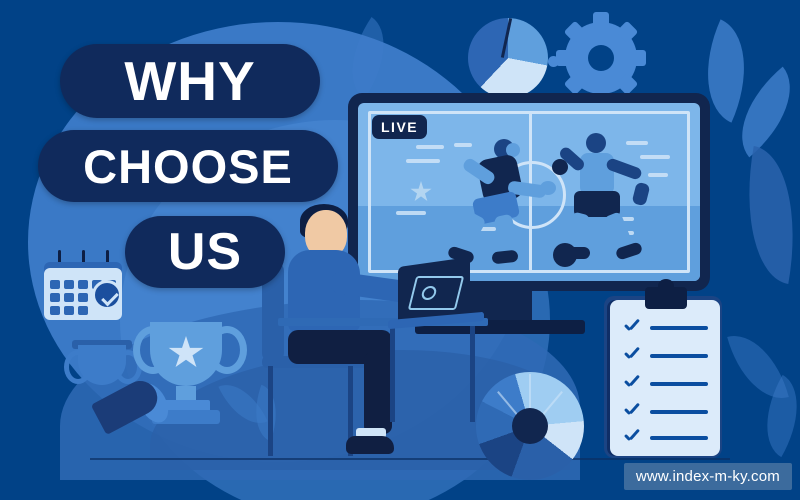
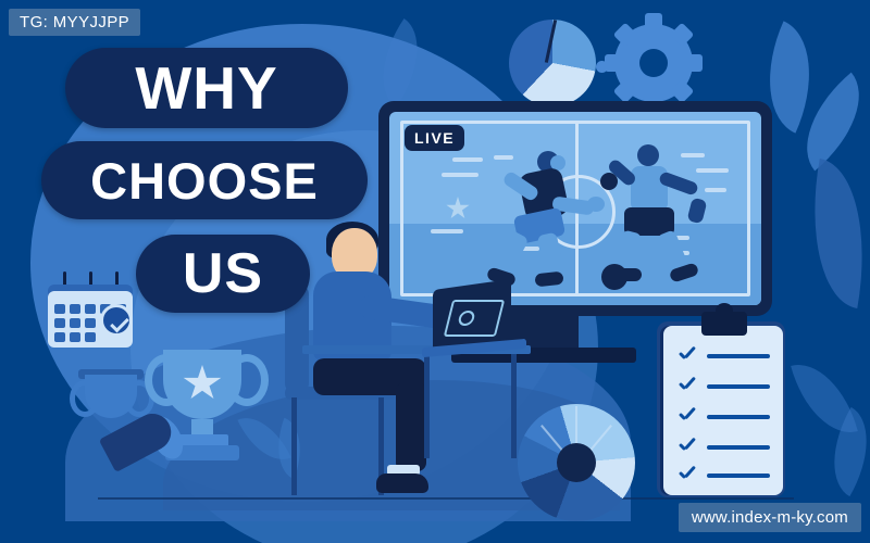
  LIVE
  WHY
  CHOOSE
  US
+ TG: MYYJJPP
  www.index-m-ky.com
